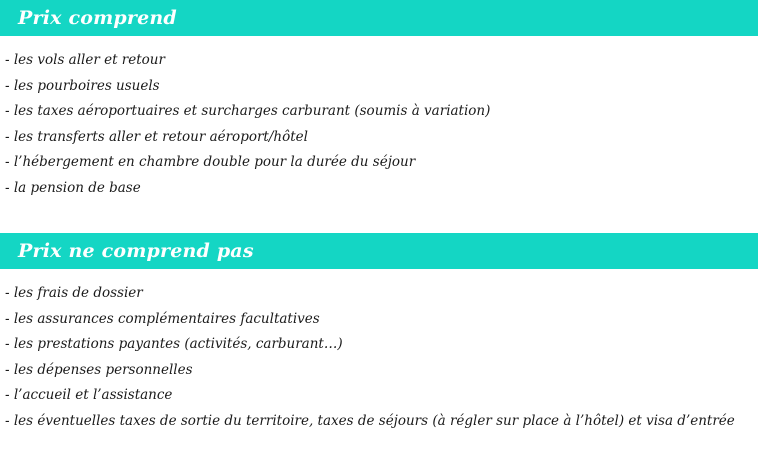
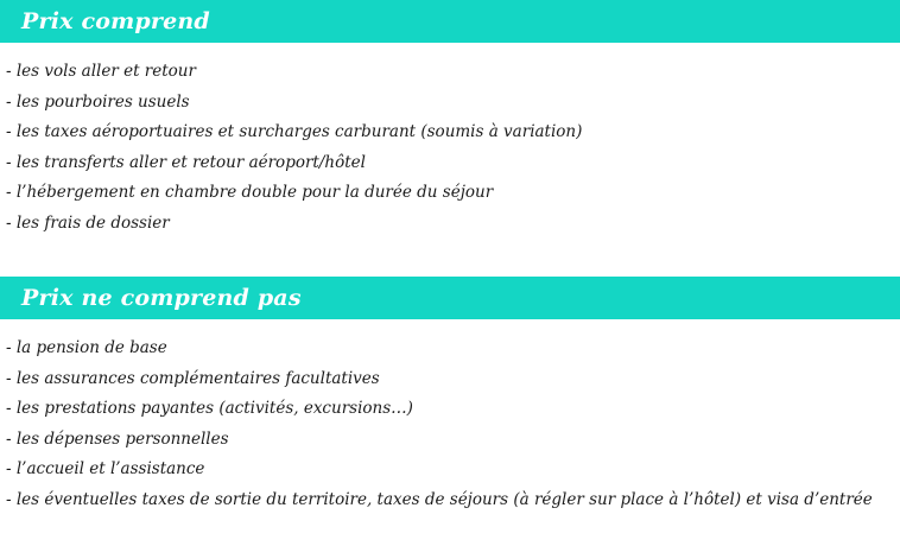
  Prix comprend
  - les vols aller et retour
  - les pourboires usuels
  - les taxes aéroportuaires et surcharges carburant (soumis à variation)
  - les transferts aller et retour aéroport/hôtel
  - l’hébergement en chambre double pour la durée du séjour
- - la pension de base
+ - les frais de dossier
  Prix ne comprend pas
- - les frais de dossier
+ - la pension de base
  - les assurances complémentaires facultatives
- - les prestations payantes (activités, carburant…)
+ - les prestations payantes (activités, excursions…)
  - les dépenses personnelles
  - l’accueil et l’assistance
  - les éventuelles taxes de sortie du territoire, taxes de séjours (à régler sur place à l’hôtel) et visa d’entrée
